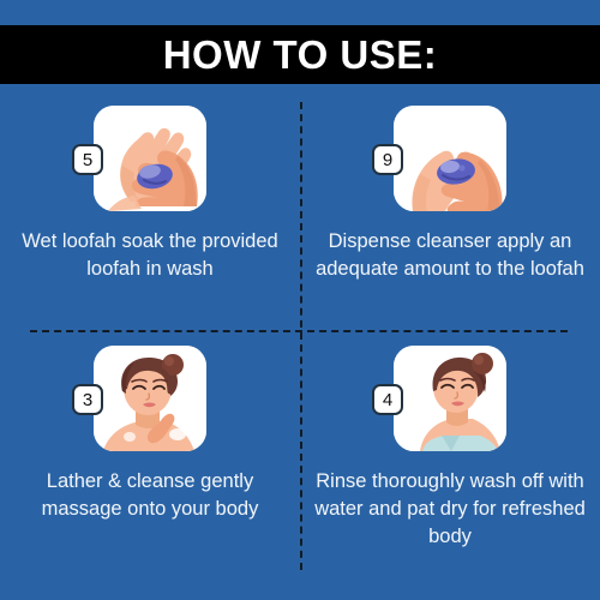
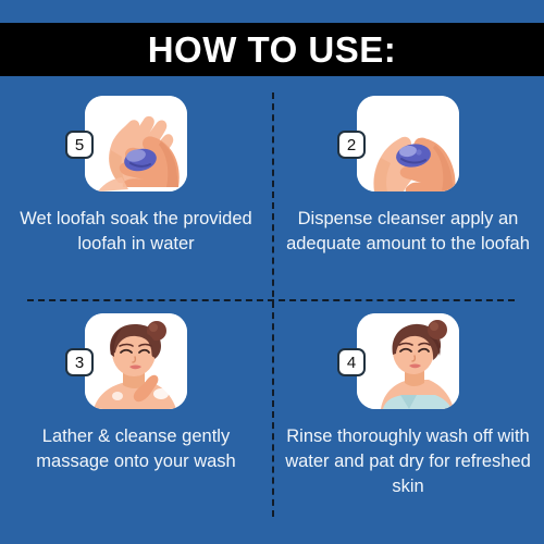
  HOW TO USE:
  5
- Wet loofah soak the provided loofah in wash
+ Wet loofah soak the provided loofah in water
- 9
+ 2
  Dispense cleanser apply an adequate amount to the loofah
  3
- Lather & cleanse gently massage onto your body
+ Lather & cleanse gently massage onto your wash
  4
- Rinse thoroughly wash off with water and pat dry for refreshed body
+ Rinse thoroughly wash off with water and pat dry for refreshed skin
